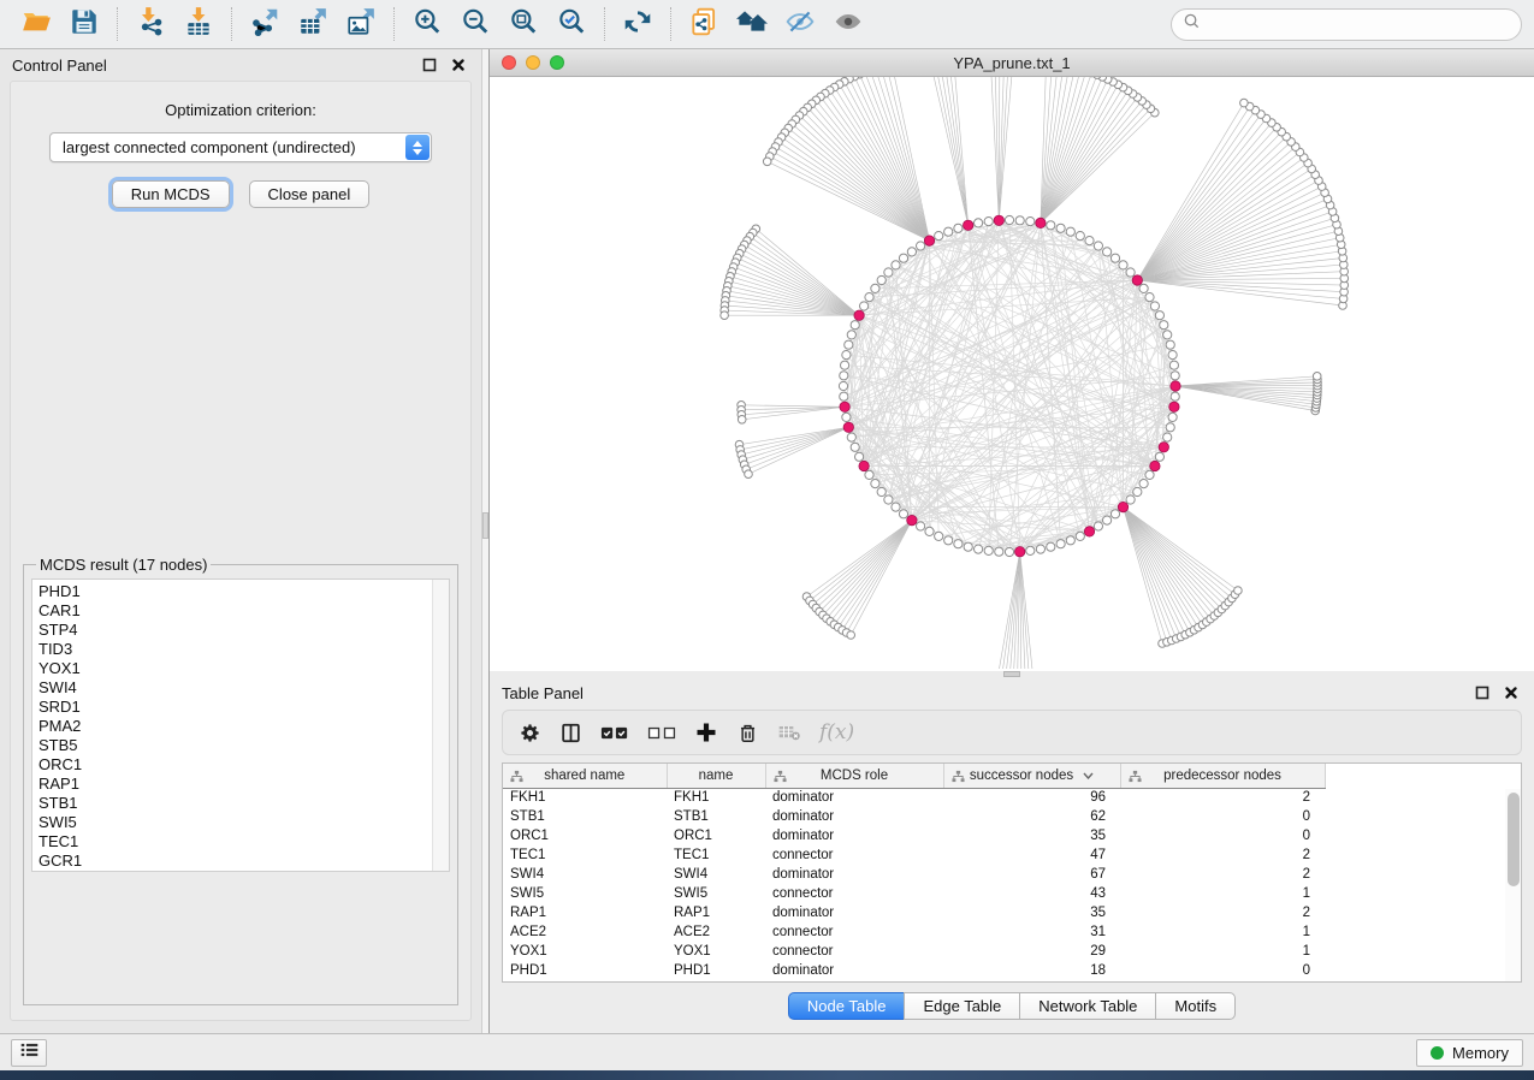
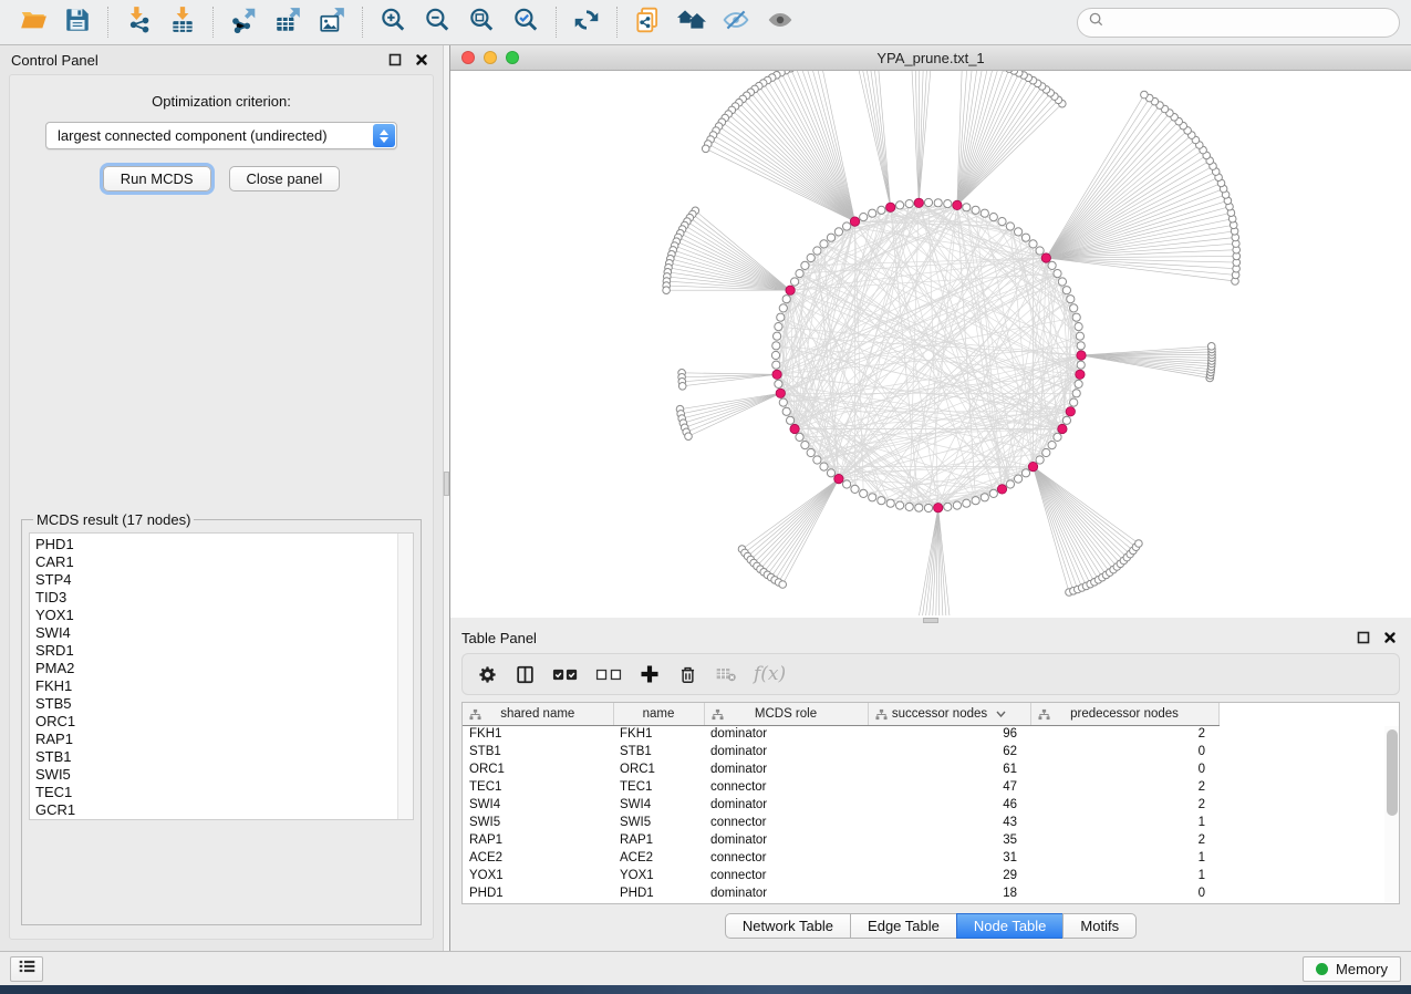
  Control Panel
  Optimization criterion:
  largest connected component (undirected)
  Run MCDS
  Close panel
  MCDS result (17 nodes)
  PHD1
  CAR1
  STP4
  TID3
  YOX1
  SWI4
  SRD1
  PMA2
+ FKH1
  STB5
  ORC1
  RAP1
  STB1
  SWI5
  TEC1
  GCR1
  YPA_prune.txt_1
  Table Panel
  f(x)
  shared name	name	MCDS role	successor nodes	predecessor nodes
  FKH1	FKH1	dominator	96	2
  STB1	STB1	dominator	62	0
- ORC1	ORC1	dominator	35	0
+ ORC1	ORC1	dominator	61	0
  TEC1	TEC1	connector	47	2
- SWI4	SWI4	dominator	67	2
+ SWI4	SWI4	dominator	46	2
  SWI5	SWI5	connector	43	1
  RAP1	RAP1	dominator	35	2
  ACE2	ACE2	connector	31	1
  YOX1	YOX1	connector	29	1
  PHD1	PHD1	dominator	18	0
- Node Table
+ Network Table
  Edge Table
- Network Table
+ Node Table
  Motifs
  Memory
